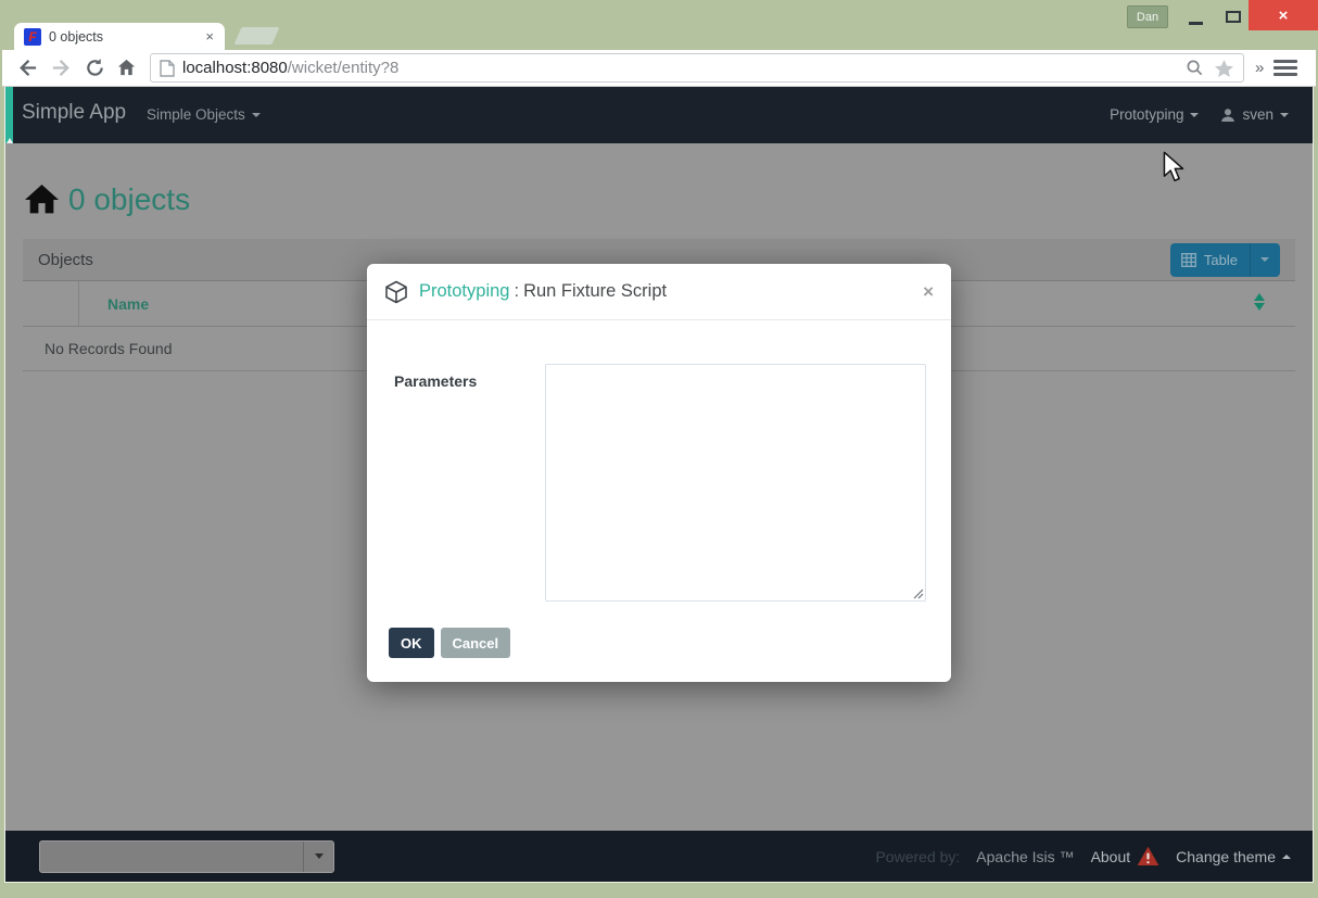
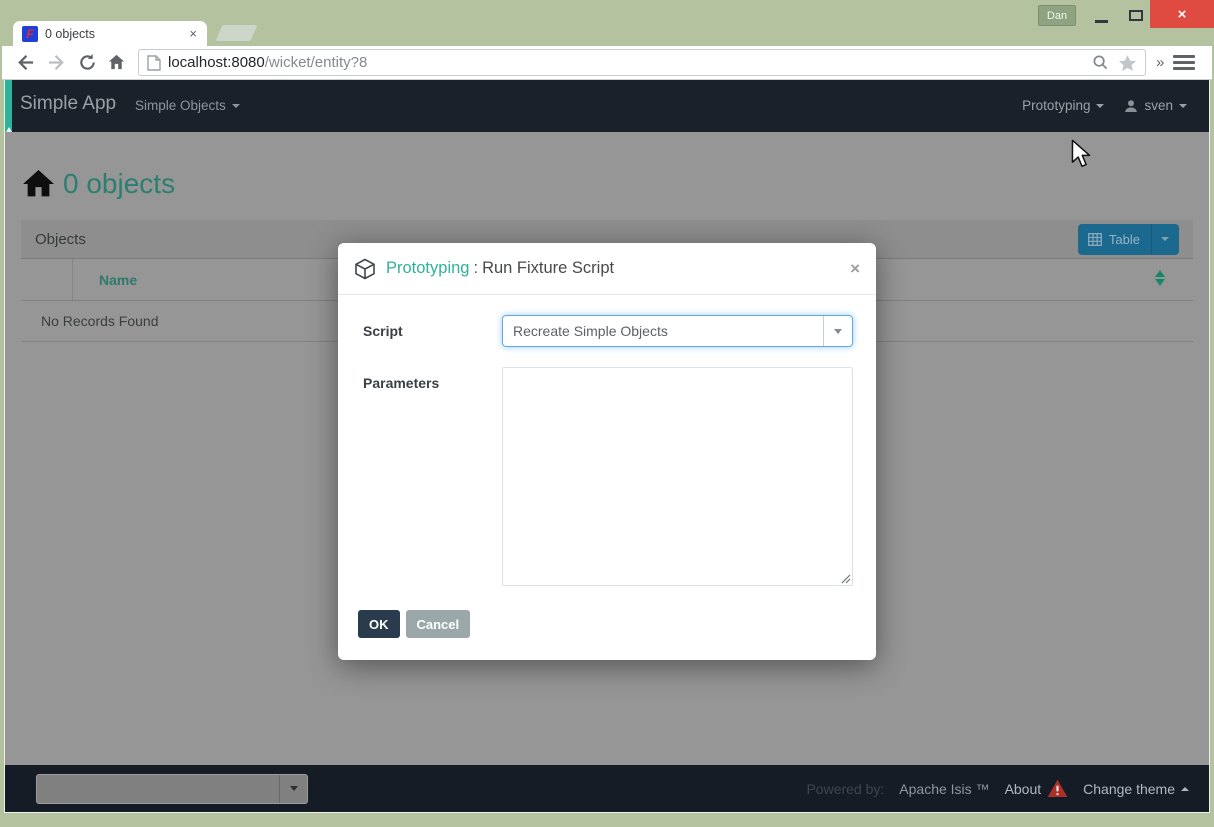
  F
  0 objects
  ×
  Dan
  ×
  localhost:8080/wicket/entity?8
  »
  Simple App
  Simple Objects
  Prototyping
  sven
  0 objects
  Objects
  Table
  Name
  No Records Found
  Powered by:
  Apache Isis ™
  About
  Change theme
  Prototyping : Run Fixture Script
  ×
+ Script
+ Recreate Simple Objects
  Parameters
  OK
  Cancel
